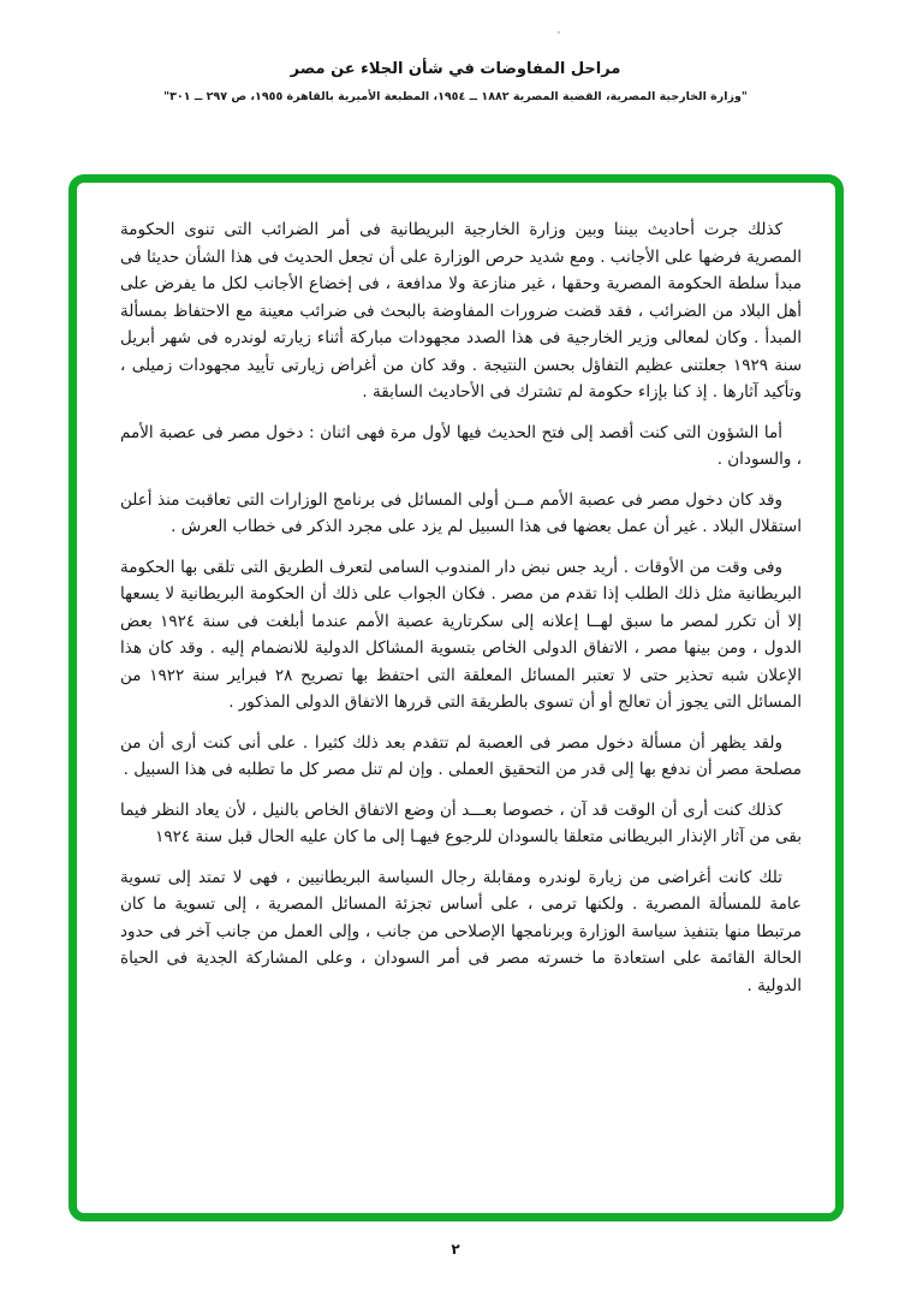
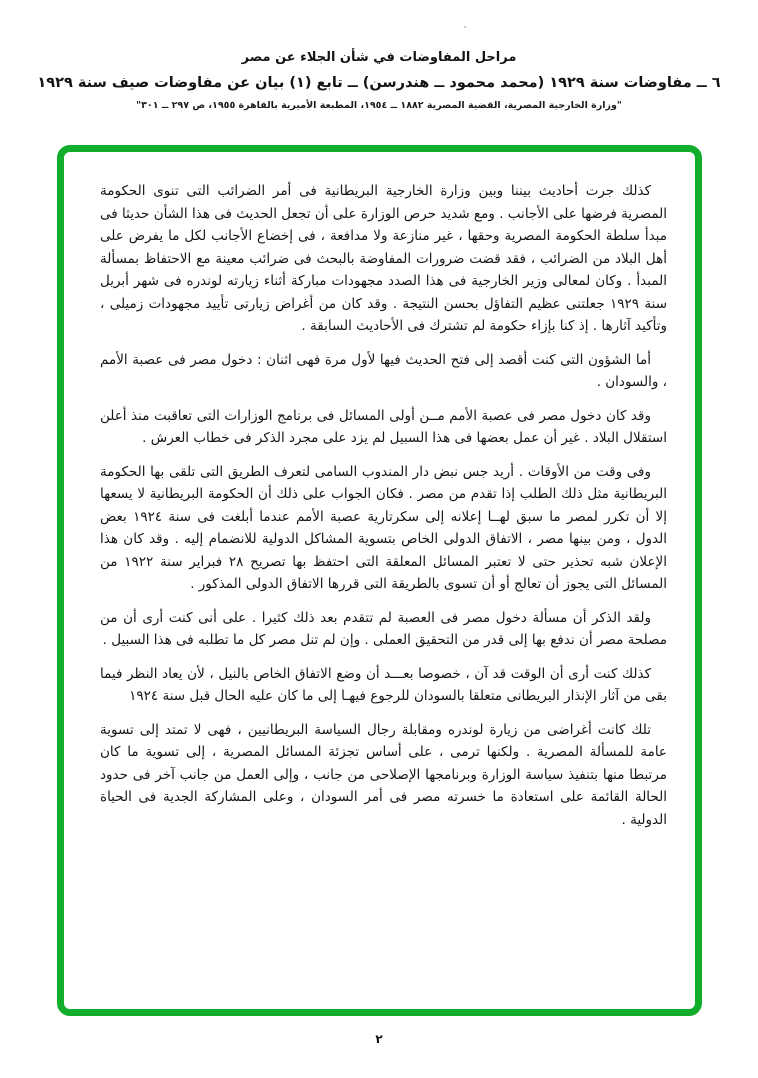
  مراحل المفاوضات في شأن الجلاء عن مصر
+ ٦ ــ مفاوضات سنة ١٩٢٩ (محمد محمود ــ هندرسن) ــ تابع (١) بيان عن مفاوضات صيف سنة ١٩٢٩
  "وزارة الخارجية المصرية، القضية المصرية ١٨٨٢ ــ ١٩٥٤، المطبعة الأميرية بالقاهرة ١٩٥٥، ص ٢٩٧ ــ ٣٠١"
  كذلك جرت أحاديث بيننا وبين وزارة الخارجية البريطانية فى أمر الضرائب التى تنوى الحكومة المصرية فرضها على الأجانب . ومع شديد حرص الوزارة على أن تجعل الحديث فى هذا الشأن حديثا فى مبدأ سلطة الحكومة المصرية وحقها ، غير منازعة ولا مدافعة ، فى إخضاع الأجانب لكل ما يفرض على أهل البلاد من الضرائب ، فقد قضت ضرورات المفاوضة بالبحث فى ضرائب معينة مع الاحتفاظ بمسألة المبدأ . وكان لمعالى وزير الخارجية فى هذا الصدد مجهودات مباركة أثناء زيارته لوندره فى شهر أبريل سنة ١٩٢٩ جعلتنى عظيم التفاؤل بحسن النتيجة . وقد كان من أغراض زيارتى تأييد مجهودات زميلى ، وتأكيد آثارها . إذ كنا بإزاء حكومة لم تشترك فى الأحاديث السابقة .
  أما الشؤون التى كنت أقصد إلى فتح الحديث فيها لأول مرة فهى اثنان : دخول مصر فى عصبة الأمم ، والسودان .
  وقد كان دخول مصر فى عصبة الأمم مــن أولى المسائل فى برنامج الوزارات التى تعاقبت منذ أعلن استقلال البلاد . غير أن عمل بعضها فى هذا السبيل لم يزد على مجرد الذكر فى خطاب العرش .
  وفى وقت من الأوقات . أريد جس نبض دار المندوب السامى لتعرف الطريق التى تلقى بها الحكومة البريطانية مثل ذلك الطلب إذا تقدم من مصر . فكان الجواب على ذلك أن الحكومة البريطانية لا يسعها إلا أن تكرر لمصر ما سبق لهــا إعلانه إلى سكرتارية عصبة الأمم عندما أبلغت فى سنة ١٩٢٤ بعض الدول ، ومن بينها مصر ، الاتفاق الدولى الخاص بتسوية المشاكل الدولية للانضمام إليه . وقد كان هذا الإعلان شبه تحذير حتى لا تعتبر المسائل المعلقة التى احتفظ بها تصريح ٢٨ فبراير سنة ١٩٢٢ من المسائل التى يجوز أن تعالج أو أن تسوى بالطريقة التى قررها الاتفاق الدولى المذكور .
- ولقد يظهر أن مسألة دخول مصر فى العصبة لم تتقدم بعد ذلك كثيرا . على أنى كنت أرى أن من مصلحة مصر أن ندفع بها إلى قدر من التحقيق العملى . وإن لم تنل مصر كل ما تطلبه فى هذا السبيل .
+ ولقد الذكر أن مسألة دخول مصر فى العصبة لم تتقدم بعد ذلك كثيرا . على أنى كنت أرى أن من مصلحة مصر أن ندفع بها إلى قدر من التحقيق العملى . وإن لم تنل مصر كل ما تطلبه فى هذا السبيل .
  كذلك كنت أرى أن الوقت قد آن ، خصوصا بعـــد أن وضع الاتفاق الخاص بالنيل ، لأن يعاد النظر فيما بقى من آثار الإنذار البريطانى متعلقا بالسودان للرجوع فيهـا إلى ما كان عليه الحال قبل سنة ١٩٢٤
  تلك كانت أغراضى من زيارة لوندره ومقابلة رجال السياسة البريطانيين ، فهى لا تمتد إلى تسوية عامة للمسألة المصرية . ولكنها ترمى ، على أساس تجزئة المسائل المصرية ، إلى تسوية ما كان مرتبطا منها بتنفيذ سياسة الوزارة وبرنامجها الإصلاحى من جانب ، وإلى العمل من جانب آخر فى حدود الحالة القائمة على استعادة ما خسرته مصر فى أمر السودان ، وعلى المشاركة الجدية فى الحياة الدولية .
  ٢
